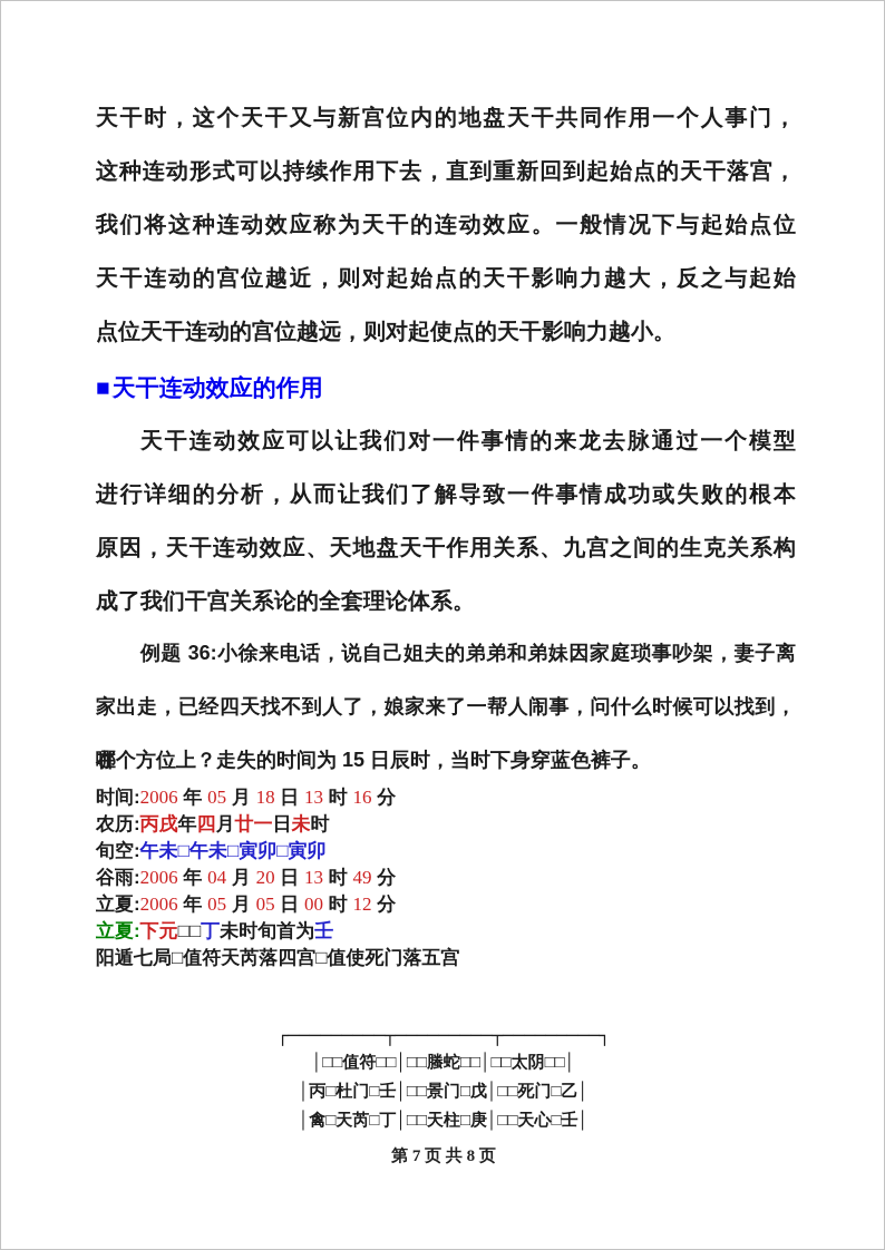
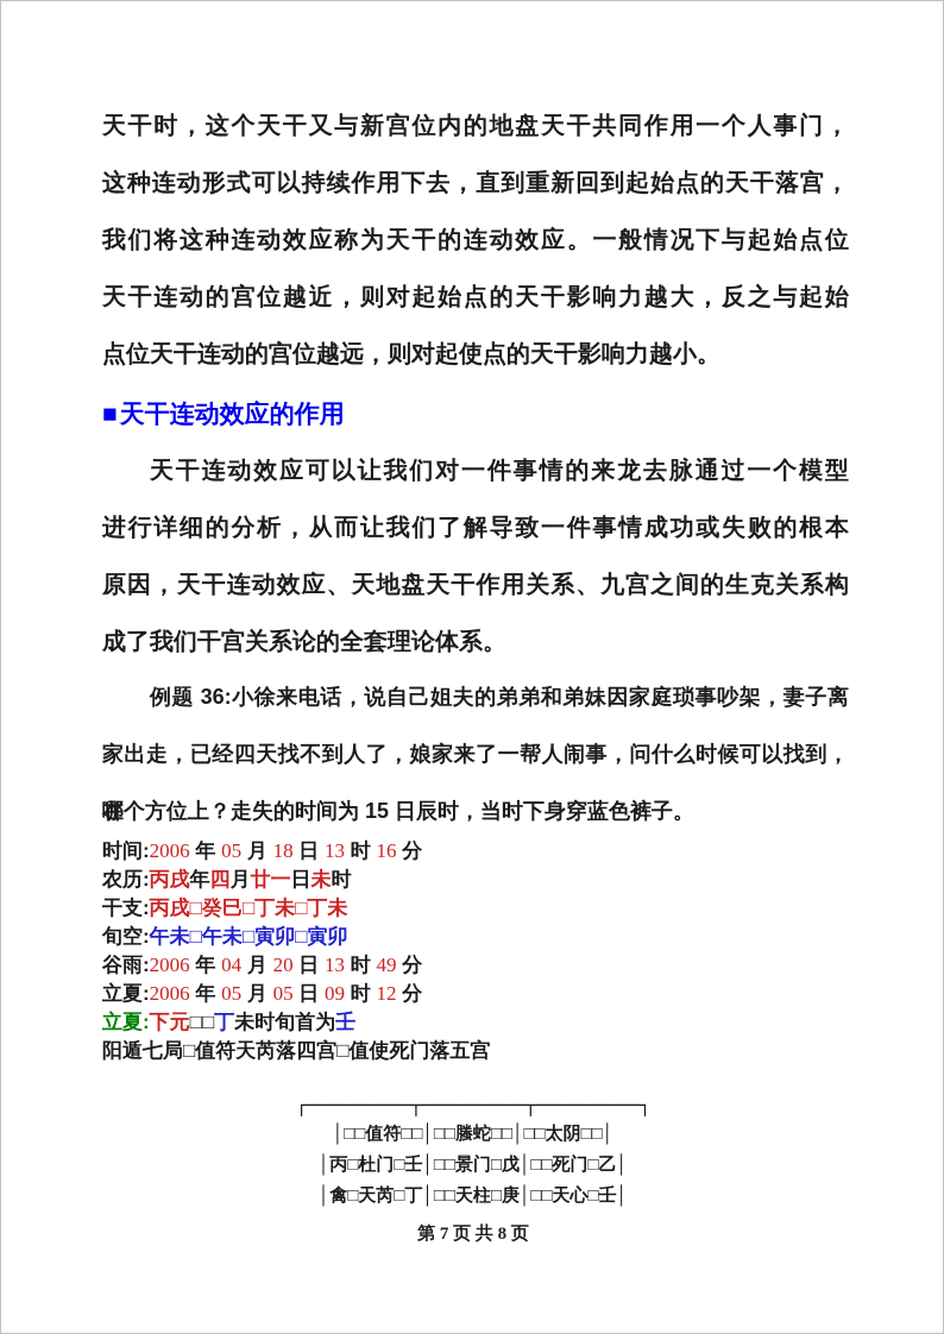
  天干时，这个天干又与新宫位内的地盘天干共同作用一个人事门，
  这种连动形式可以持续作用下去，直到重新回到起始点的天干落宫，
  我们将这种连动效应称为天干的连动效应。一般情况下与起始点位
  天干连动的宫位越近，则对起始点的天干影响力越大，反之与起始
  点位天干连动的宫位越远，则对起使点的天干影响力越小。
  ■天干连动效应的作用
  天干连动效应可以让我们对一件事情的来龙去脉通过一个模型
  进行详细的分析，从而让我们了解导致一件事情成功或失败的根本
  原因，天干连动效应、天地盘天干作用关系、九宫之间的生克关系构
  成了我们干宫关系论的全套理论体系。
  例题 36:小徐来电话，说自己姐夫的弟弟和弟妹因家庭琐事吵架，妻子离
  家出走，已经四天找不到人了，娘家来了一帮人闹事，问什么时候可以找到，在
  哪个方位上？走失的时间为 15 日辰时，当时下身穿蓝色裤子。
  时间:2006 年 05 月 18 日 13 时 16 分
  农历:丙戌年四月廿一日未时
+ 干支:丙戌□癸巳□丁未□丁未
  旬空:午未□午未□寅卯□寅卯
  谷雨:2006 年 04 月 20 日 13 时 49 分
- 立夏:2006 年 05 月 05 日 00 时 12 分
+ 立夏:2006 年 05 月 05 日 09 时 12 分
  立夏:下元□□丁未时旬首为壬
  阳遁七局□值符天芮落四宫□值使死门落五宫
  ┌─────────┬─────────┬─────────┐
  │□□值符□□│□□螣蛇□□│□□太阴□□│
  │丙□杜门□壬│□□景门□戊│□□死门□乙│
  │禽□天芮□丁│□□天柱□庚│□□天心□壬│
  第 7 页 共 8 页
